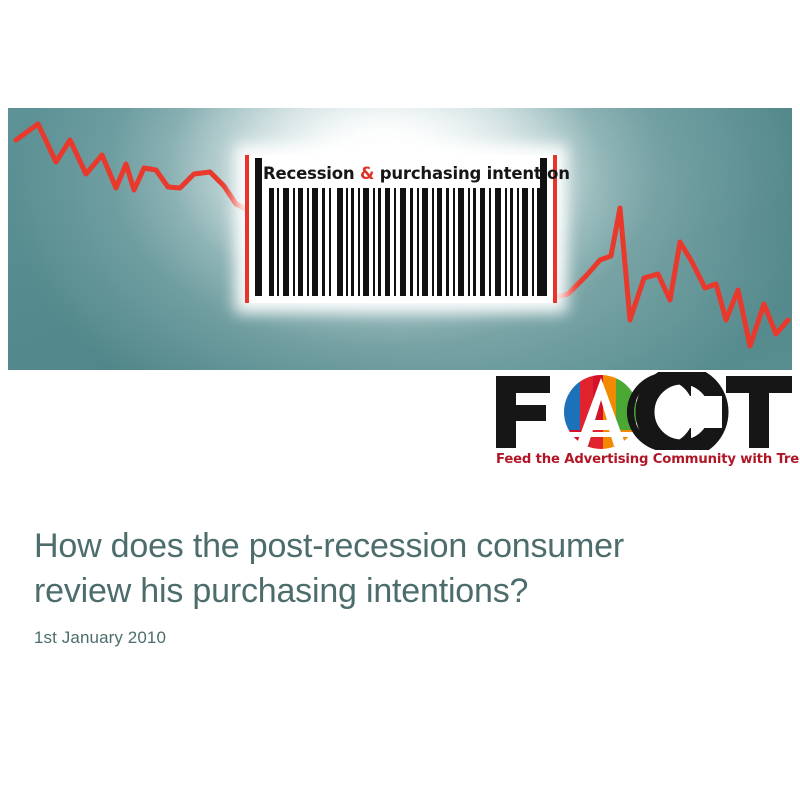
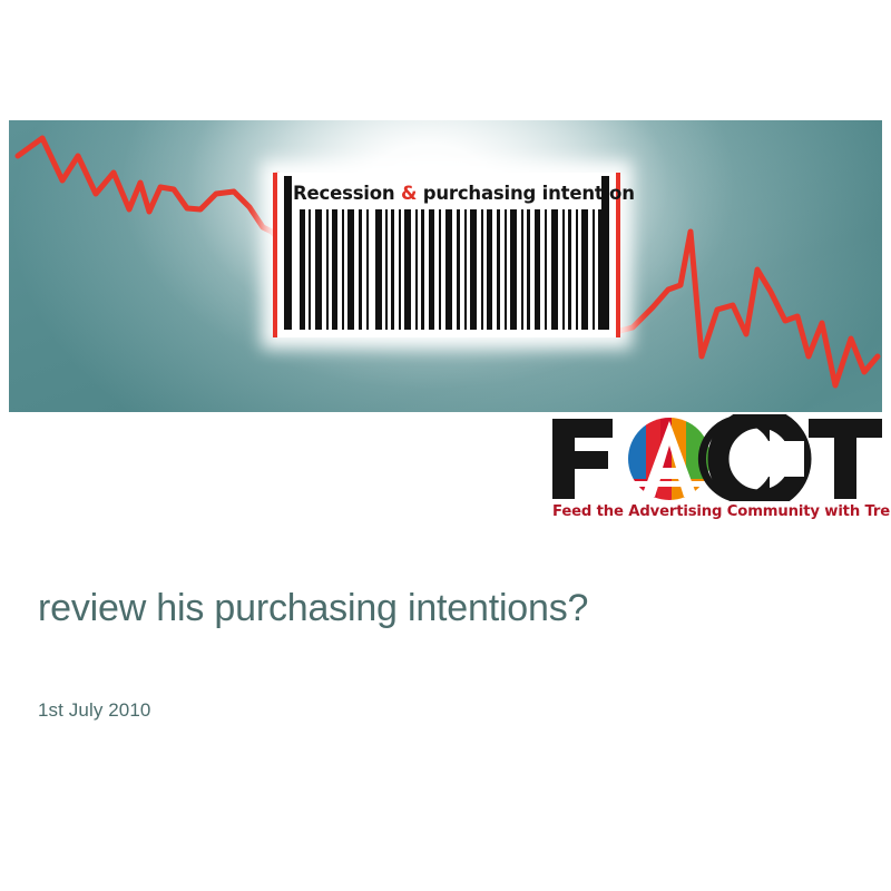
  Recession & purchasing intenton
  Feed the Advertising Community with Tre
- How does the post-recession consumer
  review his purchasing intentions?
- 1st January 2010
+ 1st July 2010
